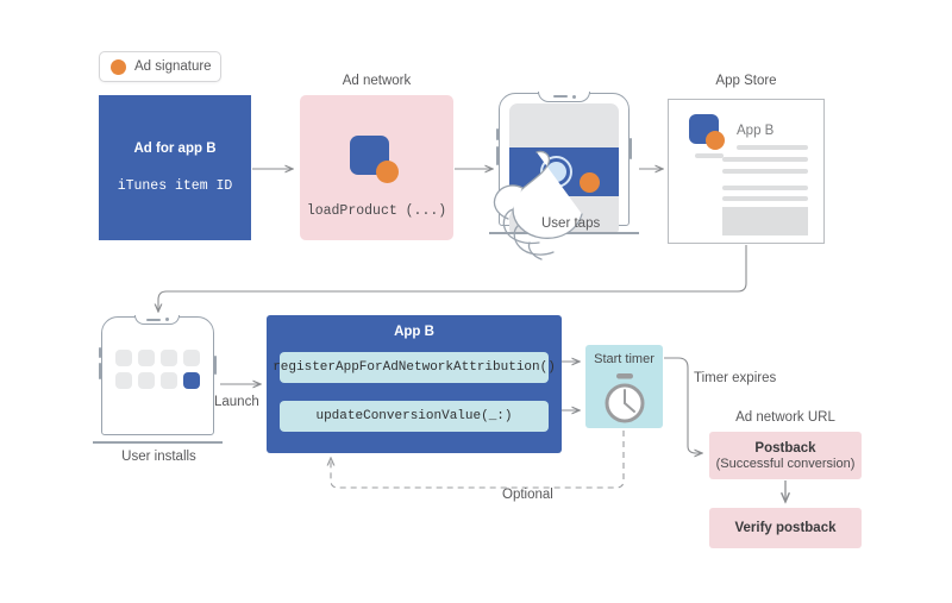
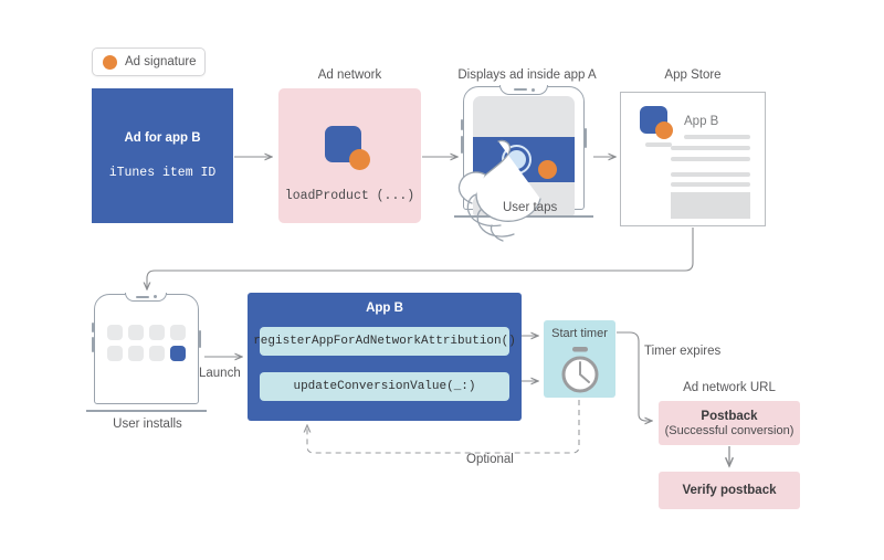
  Ad signature
  Ad for app B
  iTunes item ID
  Ad network
  loadProduct (...)
+ Displays ad inside app A
  User taps
  App Store
  App B
  User installs
  Launch
  App B
  registerAppForAdNetworkAttribution()
  updateConversionValue(_:)
  Start timer
  Timer expires
  Optional
  Ad network URL
  Postback
  (Successful conversion)
  Verify postback
